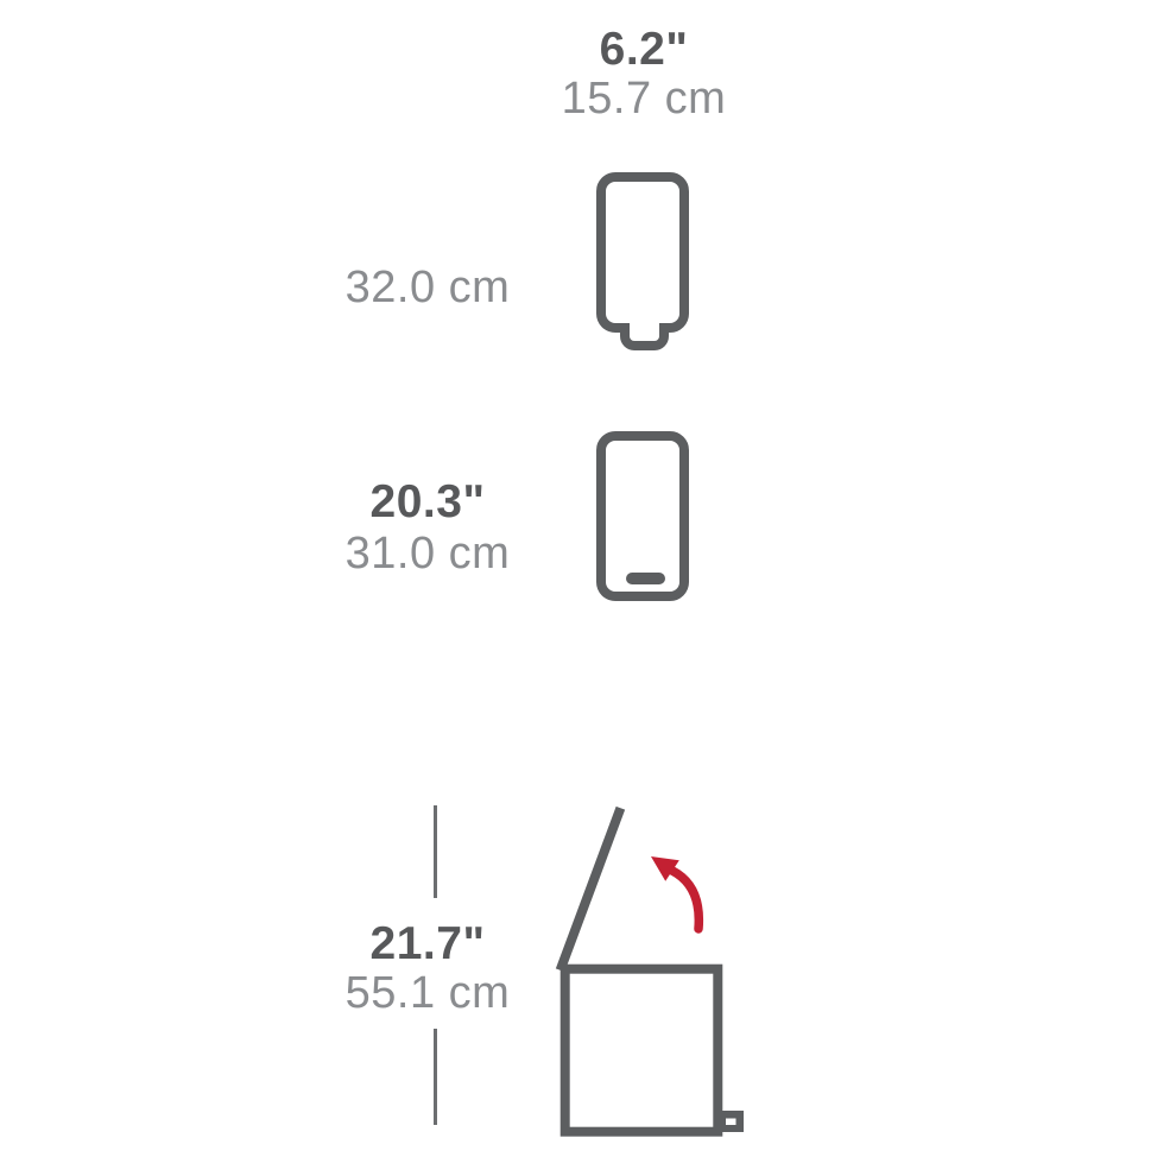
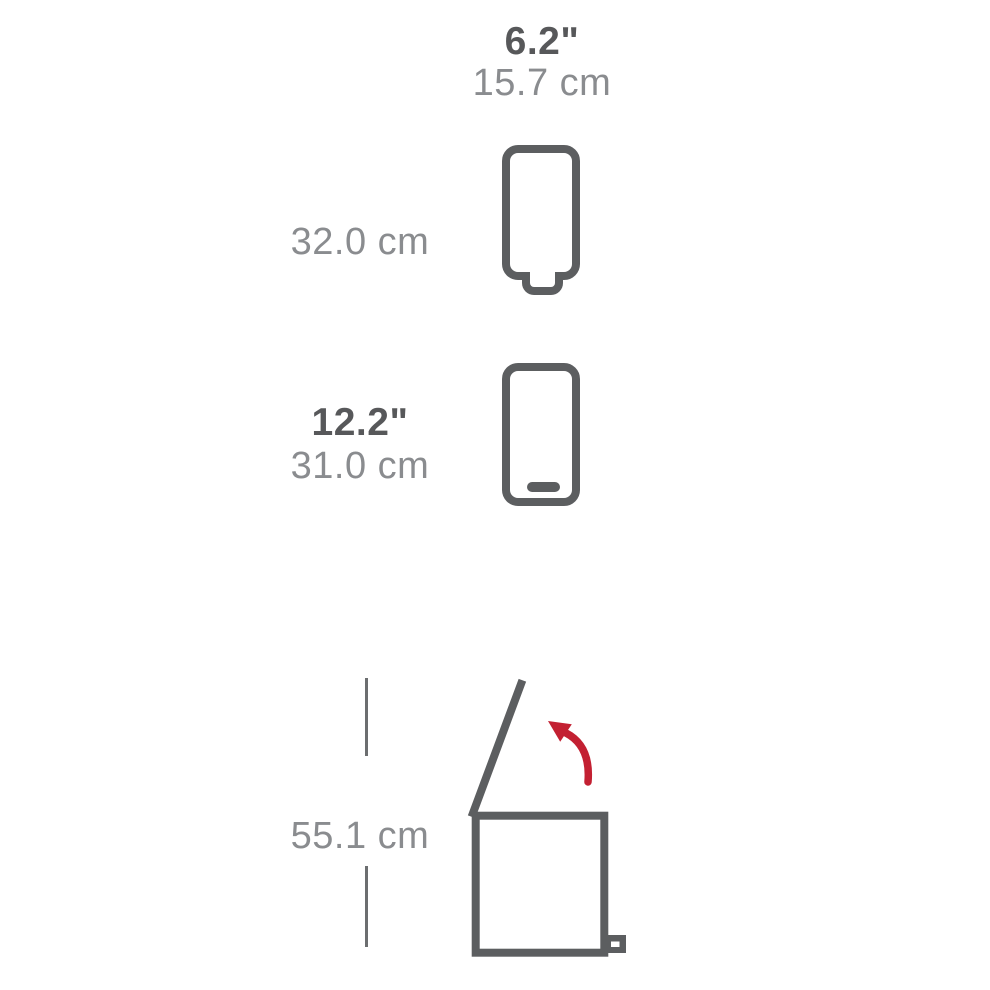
  6.2"
  15.7 cm
  32.0 cm
- 20.3"
+ 12.2"
  31.0 cm
- 21.7"
  55.1 cm
